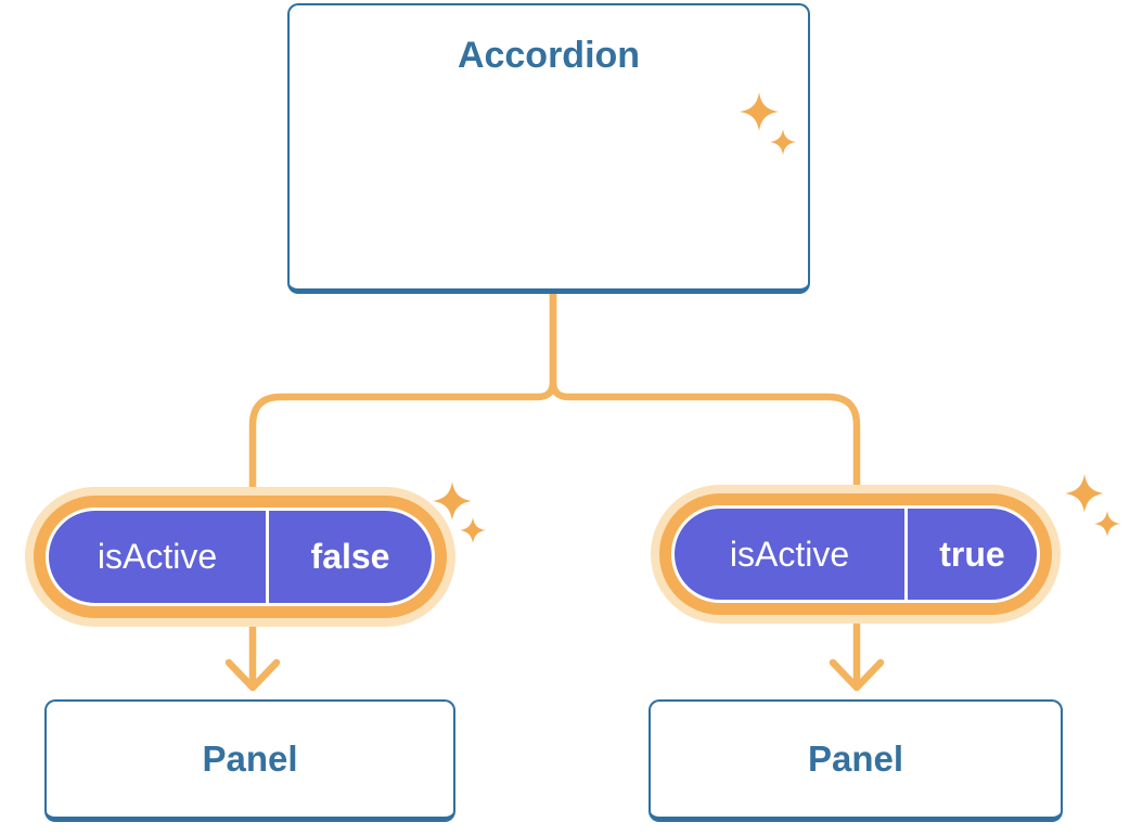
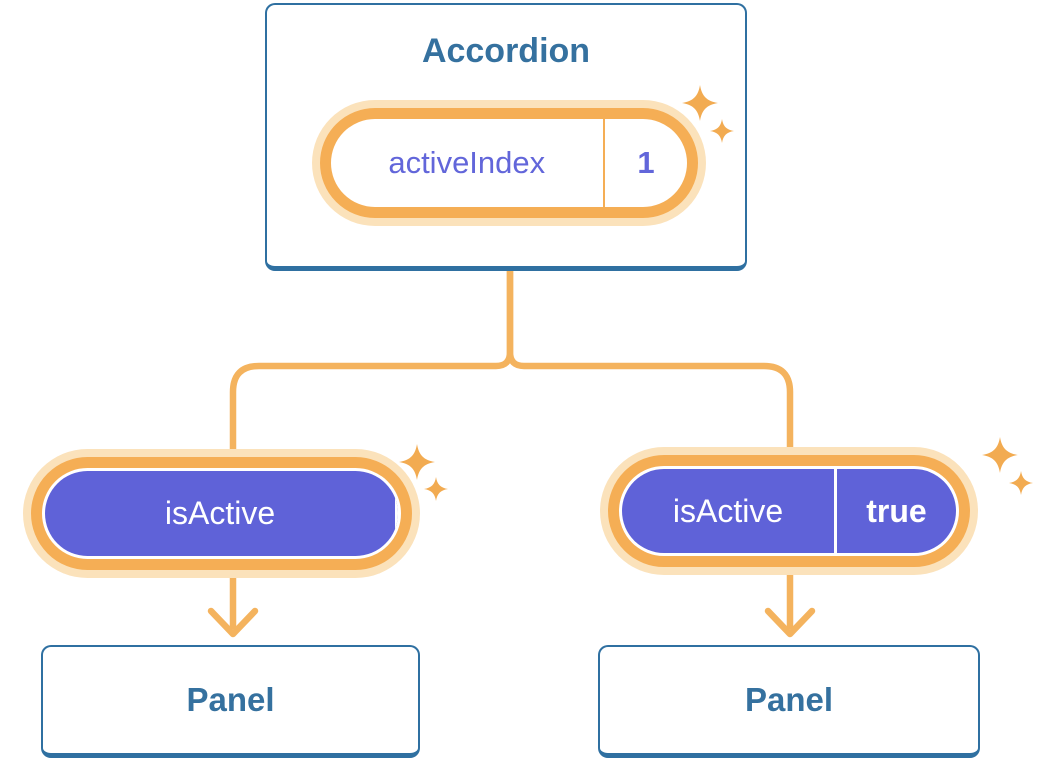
  Accordion
+ activeIndex
+ 1
  isActive
- false
  isActive
  true
  Panel
  Panel
